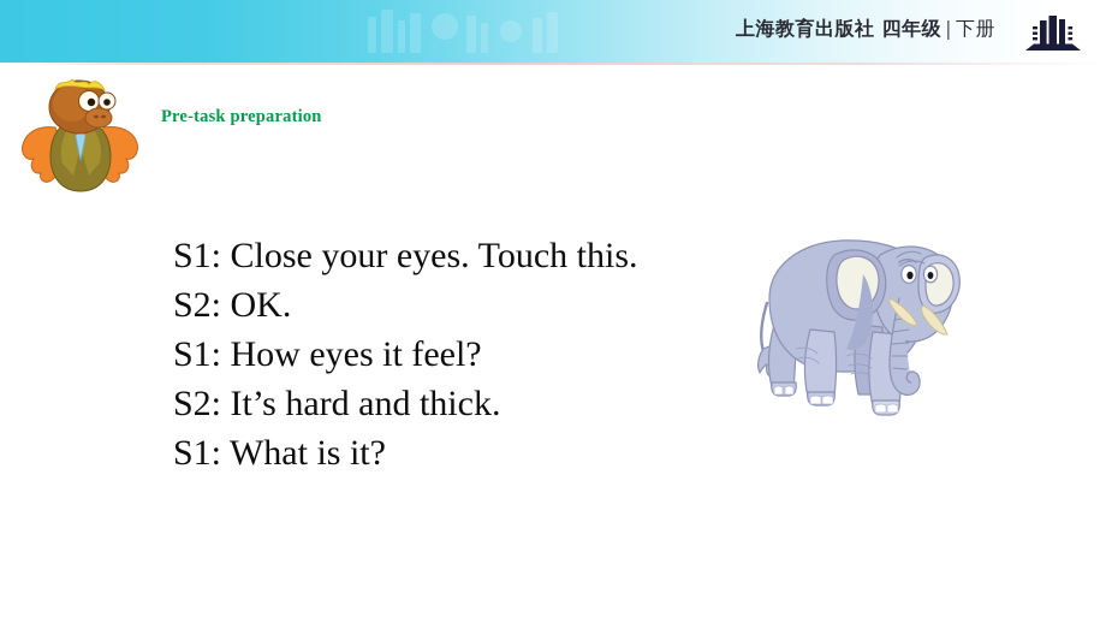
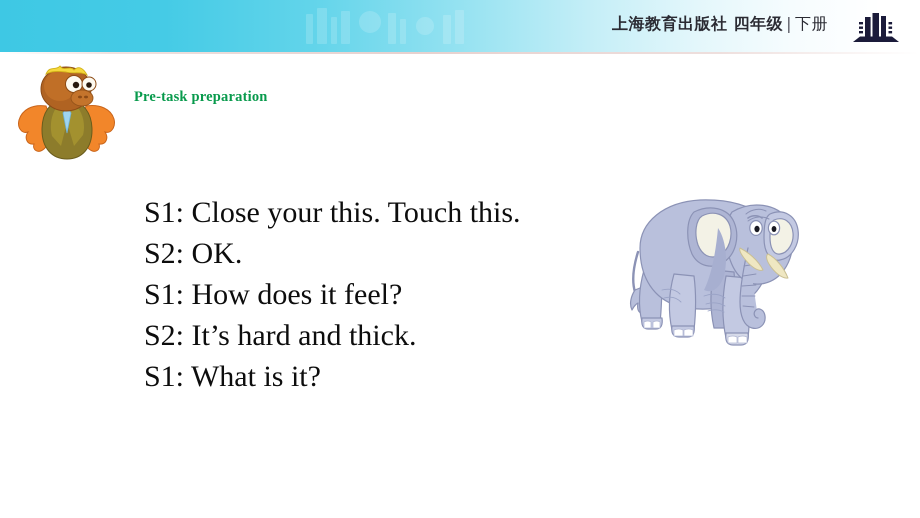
  上海教育出版社 四年级 | 下册
  Pre-task preparation
- S1: Close your eyes. Touch this.
+ S1: Close your this. Touch this.
  S2: OK.
- S1: How eyes it feel?
+ S1: How does it feel?
  S2: It’s hard and thick.
  S1: What is it?
